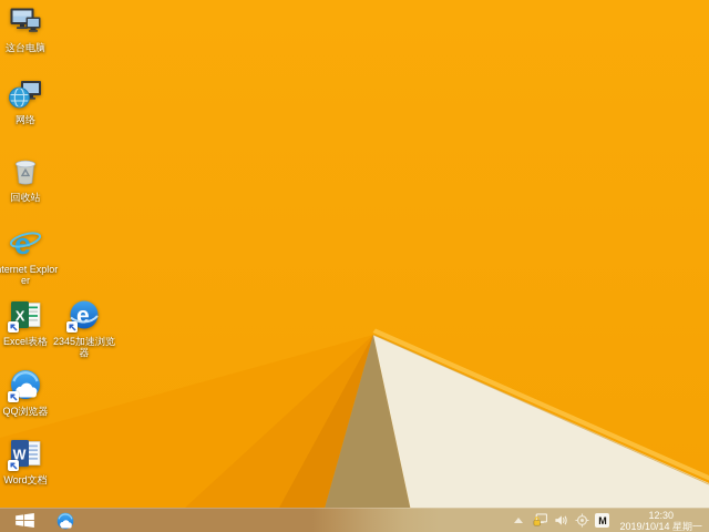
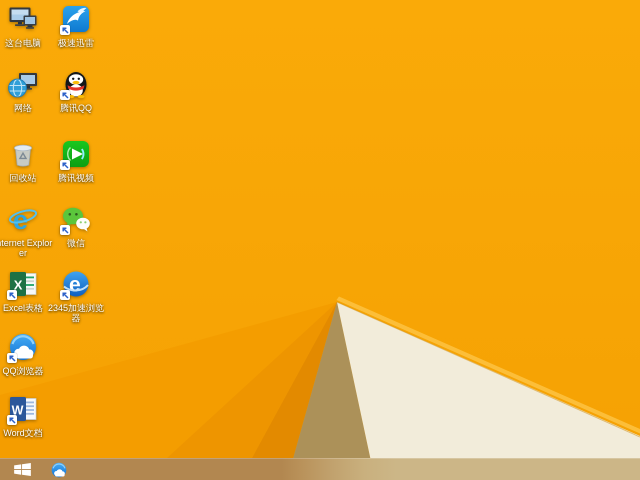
  这台电脑
  网络
  回收站
  e
  ternet Explorer
  X
  Excel表格
  QQ浏览器
  W
  Word文档
+ 极速迅雷
+ 腾讯QQ
+ 腾讯视频
+ 微信
  e
  2345加速浏览器
- M
- 12:30
- 2019/10/14 星期一
